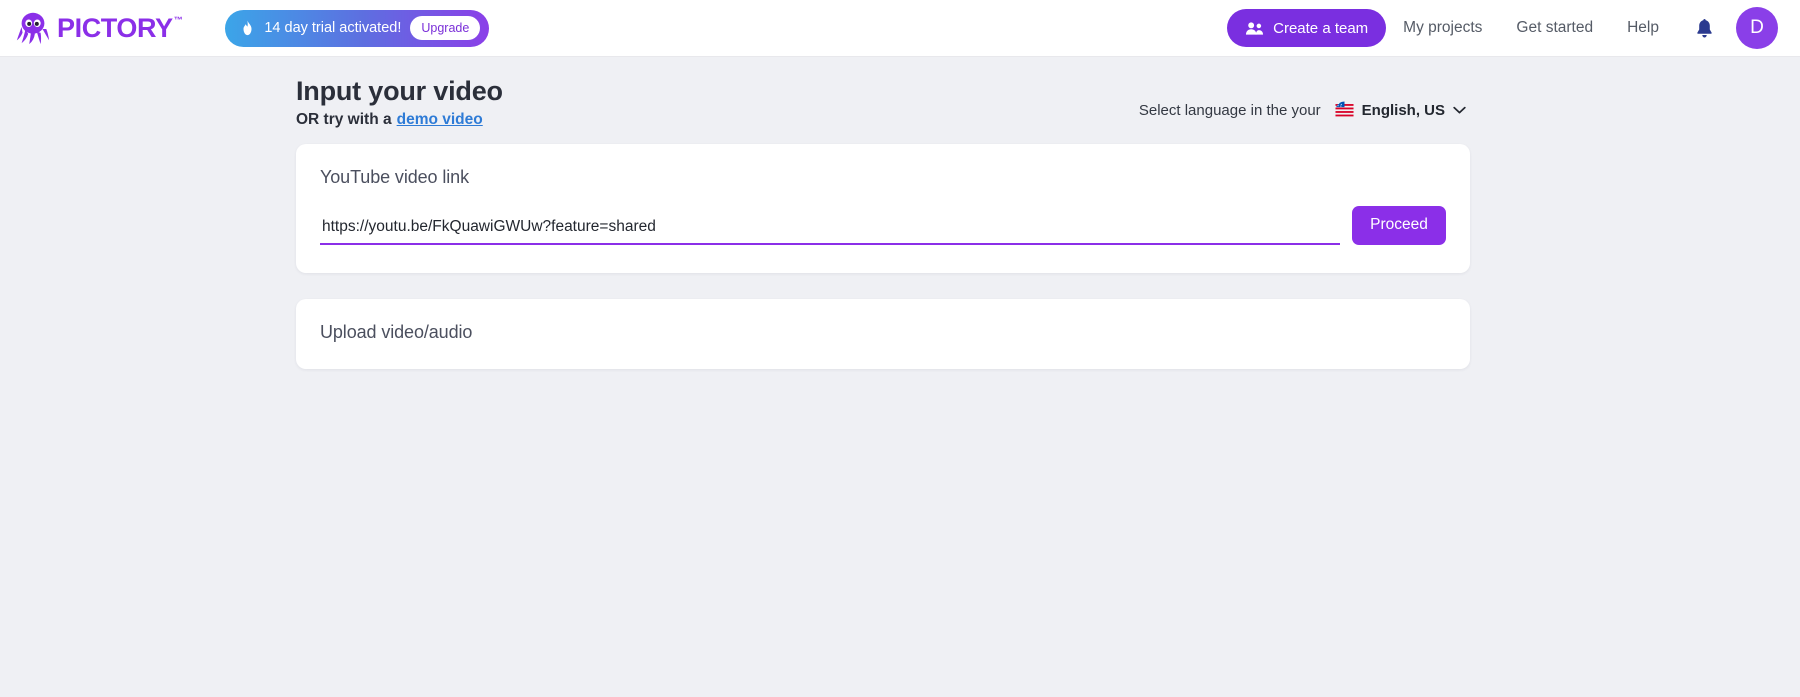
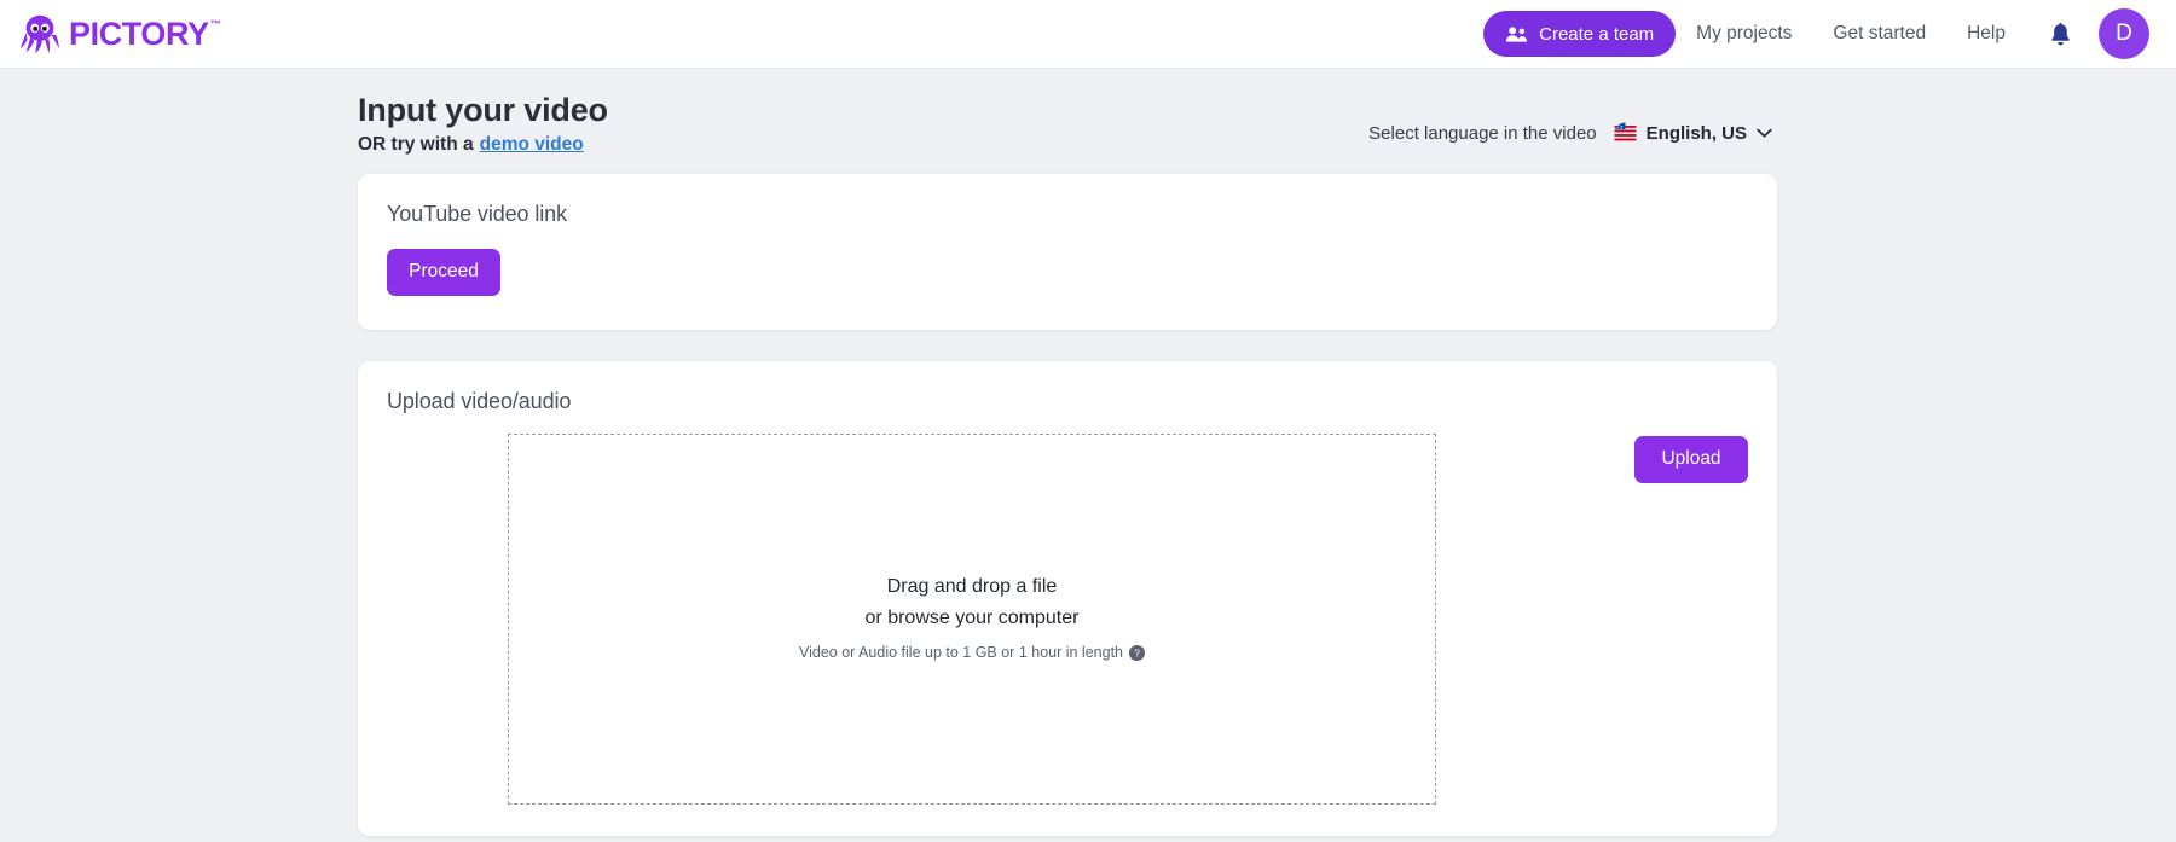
  PICTORY™
- 14 day trial activated!
- Upgrade
  Create a team
  My projects
  Get started
  Help
  D
  Input your video
  OR try with a demo video
- Select language in the your
+ Select language in the video
  English, US
  YouTube video link
- https://youtu.be/FkQuawiGWUw?feature=shared
  Proceed
  Upload video/audio
+ Drag and drop a file
+ or browse your computer
+ Video or Audio file up to 1 GB or 1 hour in length
+ ?
+ Upload
